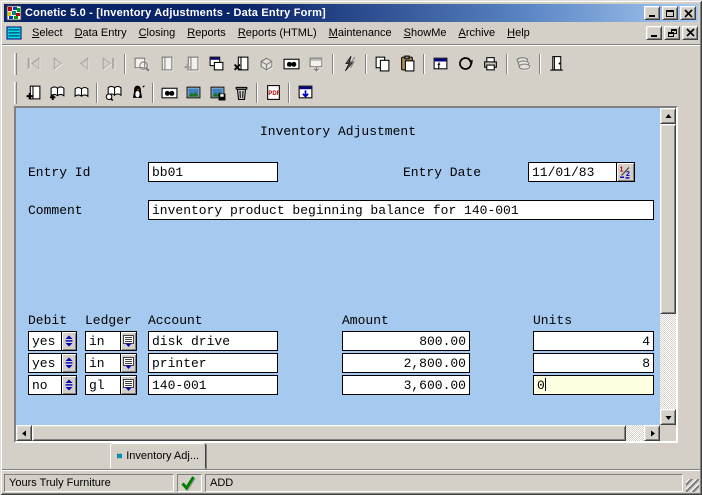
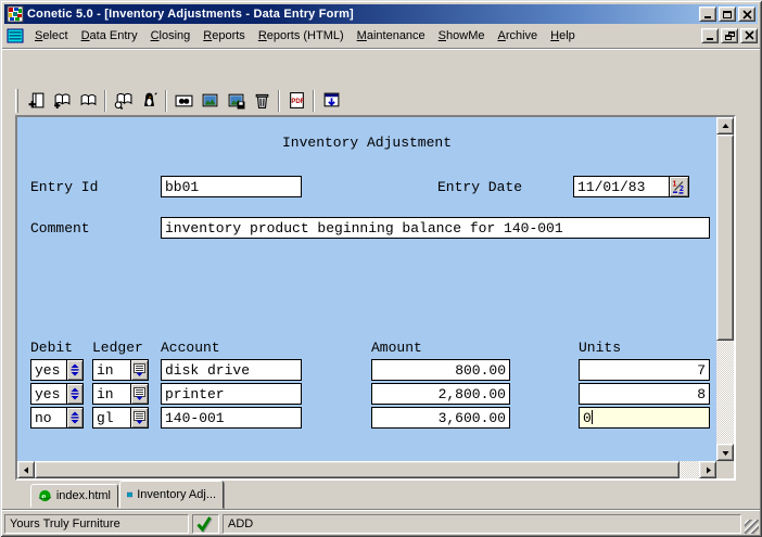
  Conetic 5.0 - [Inventory Adjustments - Data Entry Form]
  Select
  Data Entry
  Closing
  Reports
  Reports (HTML)
  Maintenance
  ShowMe
  Archive
  Help
- f
  Inventory Adjustment
  Entry Id
  bb01
  Entry Date
  11/01/83
  Comment
  inventory product beginning balance for 140-001
  Debit
  Ledger
  Account
  Amount
  Units
  yes
  in
  disk drive
  800.00
- 4
+ 7
  yes
  in
  printer
  2,800.00
  8
  no
  gl
  140-001
  3,600.00
  0
+ e
+ index.html
  Inventory Adj...
  Yours Truly Furniture
  ADD
